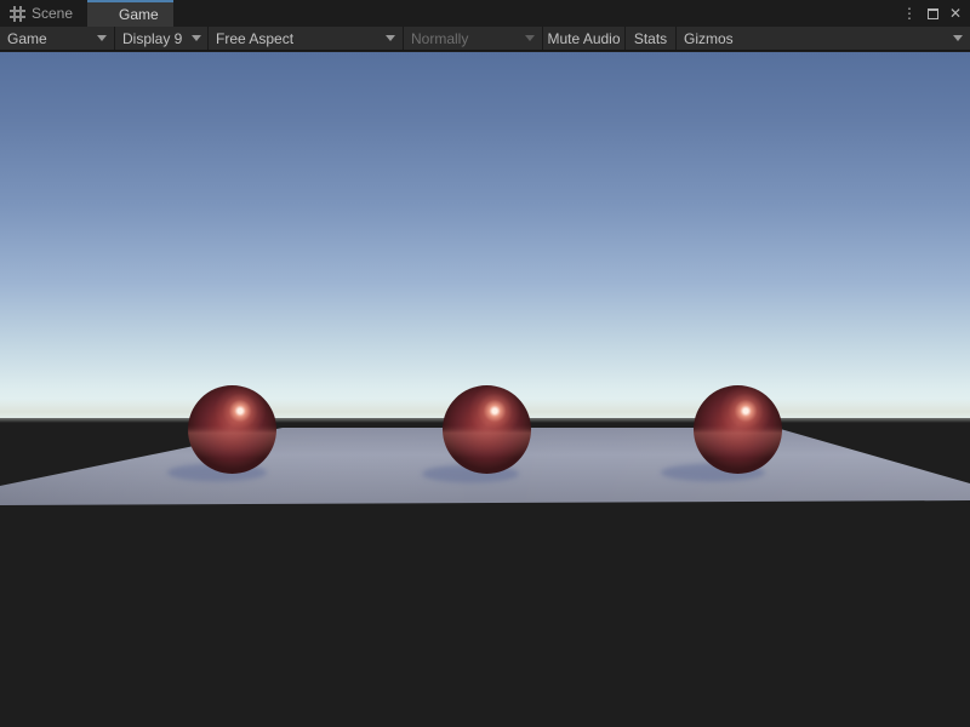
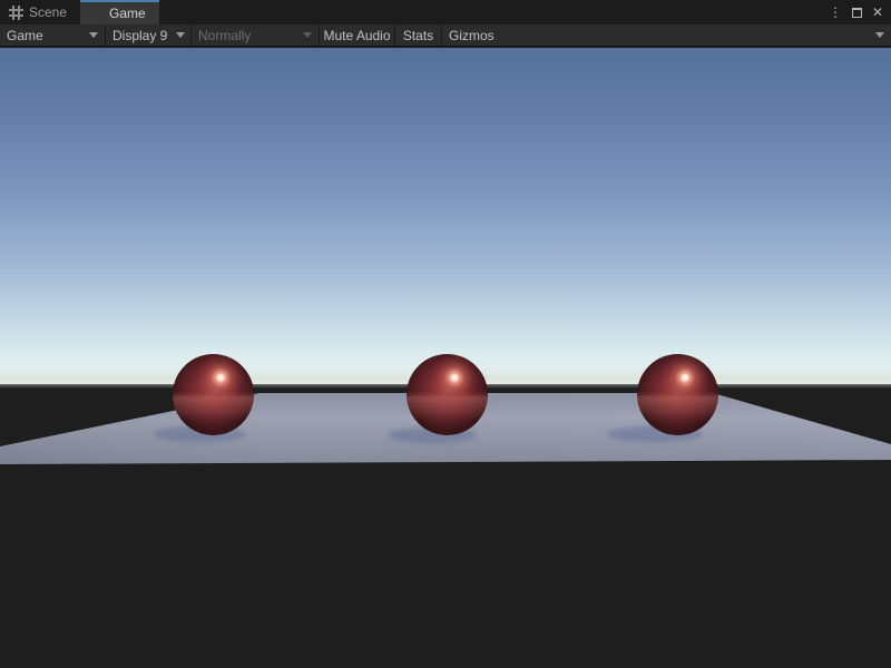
  Scene
  Game
  ⋮
  ✕
  Game
  Display 9
- Free Aspect
  Normally
  Mute Audio
  Stats
  Gizmos
